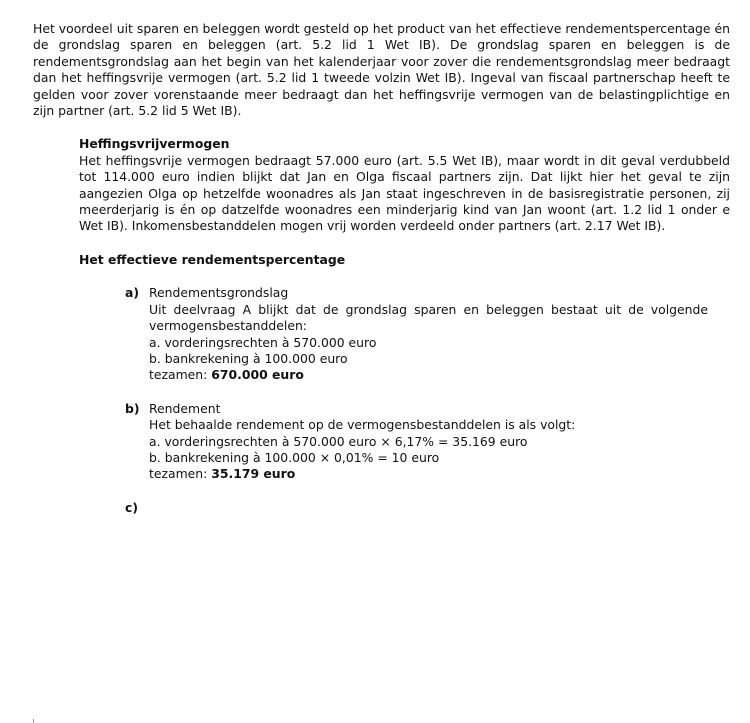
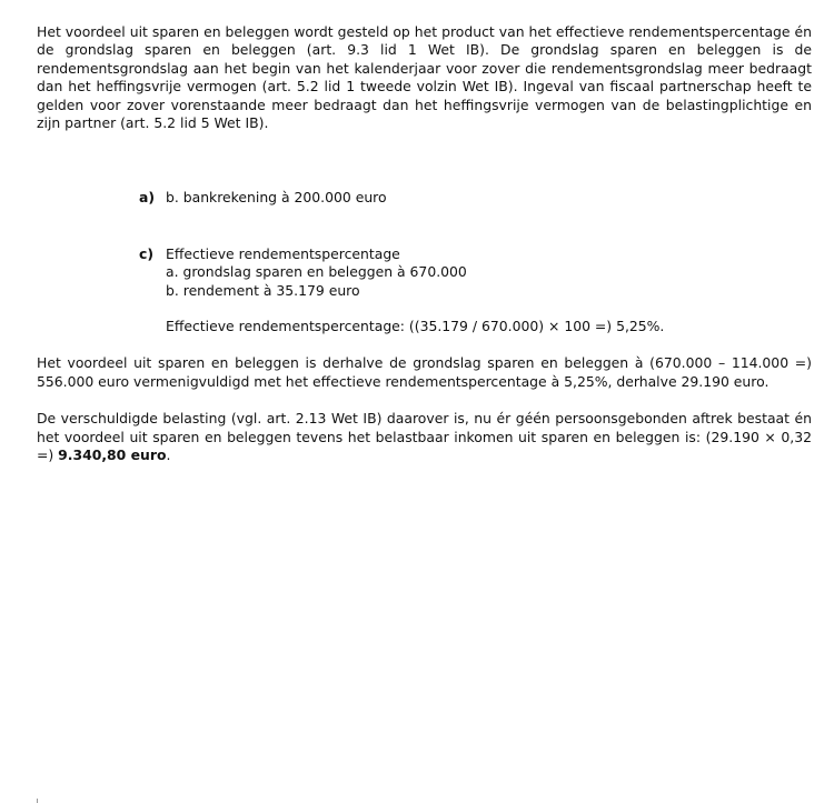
- Het voordeel uit sparen en beleggen wordt gesteld op het product van het effectieve rendementspercentage én de grondslag sparen en beleggen (art. 5.2 lid 1 Wet IB). De grondslag sparen en beleggen is de rendementsgrondslag aan het begin van het kalenderjaar voor zover die rendementsgrondslag meer bedraagt dan het heffingsvrije vermogen (art. 5.2 lid 1 tweede volzin Wet IB). Ingeval van fiscaal partnerschap heeft te gelden voor zover vorenstaande meer bedraagt dan het heffingsvrije vermogen van de belastingplichtige en zijn partner (art. 5.2 lid 5 Wet IB).
+ Het voordeel uit sparen en beleggen wordt gesteld op het product van het effectieve rendementspercentage én de grondslag sparen en beleggen (art. 9.3 lid 1 Wet IB). De grondslag sparen en beleggen is de rendementsgrondslag aan het begin van het kalenderjaar voor zover die rendementsgrondslag meer bedraagt dan het heffingsvrije vermogen (art. 5.2 lid 1 tweede volzin Wet IB). Ingeval van fiscaal partnerschap heeft te gelden voor zover vorenstaande meer bedraagt dan het heffingsvrije vermogen van de belastingplichtige en zijn partner (art. 5.2 lid 5 Wet IB).
- Heffingsvrijvermogen
- Het heffingsvrije vermogen bedraagt 57.000 euro (art. 5.5 Wet IB), maar wordt in dit geval verdubbeld tot 114.000 euro indien blijkt dat Jan en Olga fiscaal partners zijn. Dat lijkt hier het geval te zijn aangezien Olga op hetzelfde woonadres als Jan staat ingeschreven in de basisregistratie personen, zij meerderjarig is én op datzelfde woonadres een minderjarig kind van Jan woont (art. 1.2 lid 1 onder e Wet IB). Inkomensbestanddelen mogen vrij worden verdeeld onder partners (art. 2.17 Wet IB).
- Het effectieve rendementspercentage
  a)
- Rendementsgrondslag
- Uit deelvraag A blijkt dat de grondslag sparen en beleggen bestaat uit de volgende vermogensbestanddelen:
- a. vorderingsrechten à 570.000 euro
- b. bankrekening à 100.000 euro
+ b. bankrekening à 200.000 euro
- tezamen: 670.000 euro
- b)
- Rendement
- Het behaalde rendement op de vermogensbestanddelen is als volgt:
- a. vorderingsrechten à 570.000 euro × 6,17% = 35.169 euro
- b. bankrekening à 100.000 × 0,01% = 10 euro
- tezamen: 35.179 euro
  c)
+ Effectieve rendementspercentage
+ a. grondslag sparen en beleggen à 670.000
+ b. rendement à 35.179 euro
+ Effectieve rendementspercentage: ((35.179 / 670.000) × 100 =) 5,25%.
+ Het voordeel uit sparen en beleggen is derhalve de grondslag sparen en beleggen à (670.000 – 114.000 =) 556.000 euro vermenigvuldigd met het effectieve rendementspercentage à 5,25%, derhalve 29.190 euro.
+ De verschuldigde belasting (vgl. art. 2.13 Wet IB) daarover is, nu ér géén persoonsgebonden aftrek bestaat én het voordeel uit sparen en beleggen tevens het belastbaar inkomen uit sparen en beleggen is: (29.190 × 0,32 =) 9.340,80 euro.
